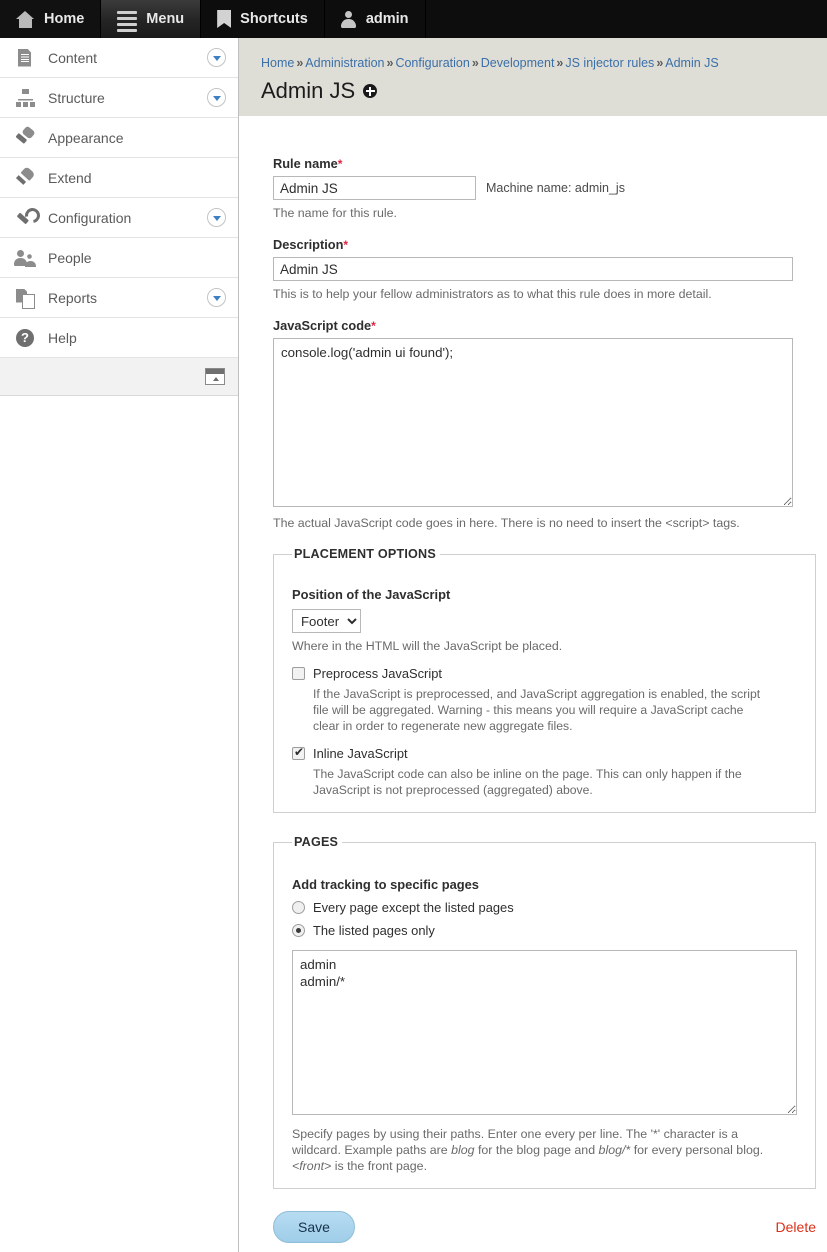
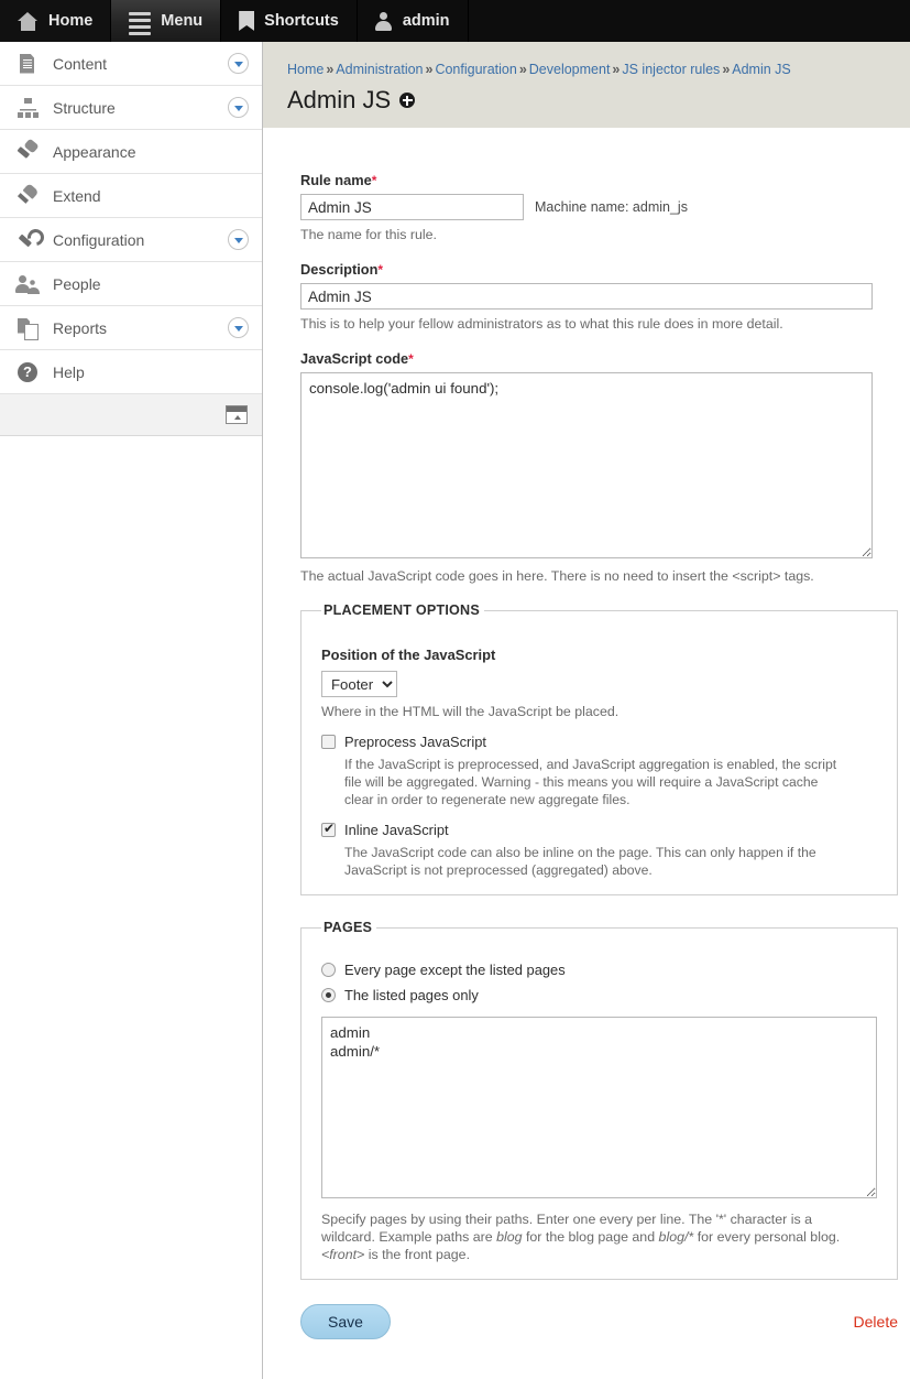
  Home
  Menu
  Shortcuts
  admin
  Content
  Structure
  Appearance
  Extend
  Configuration
  People
  Reports
  Help
  Home » Administration » Configuration » Development » JS injector rules » Admin JS
  Admin JS
  Rule name*
  Admin JS
  Machine name: admin_js
  The name for this rule.
  Description*
  Admin JS
  This is to help your fellow administrators as to what this rule does in more detail.
  JavaScript code*
  console.log('admin ui found');
  The actual JavaScript code goes in here. There is no need to insert the <script> tags.
  PLACEMENT OPTIONS
  Position of the JavaScript
  Footer
  Where in the HTML will the JavaScript be placed.
  Preprocess JavaScript
  If the JavaScript is preprocessed, and JavaScript aggregation is enabled, the script file will be aggregated. Warning - this means you will require a JavaScript cache clear in order to regenerate new aggregate files.
  Inline JavaScript
  The JavaScript code can also be inline on the page. This can only happen if the JavaScript is not preprocessed (aggregated) above.
  PAGES
- Add tracking to specific pages
  Every page except the listed pages
  The listed pages only
  admin
  admin/*
  Specify pages by using their paths. Enter one every per line. The '*' character is a wildcard. Example paths are blog for the blog page and blog/* for every personal blog. <front> is the front page.
  Save
  Delete
